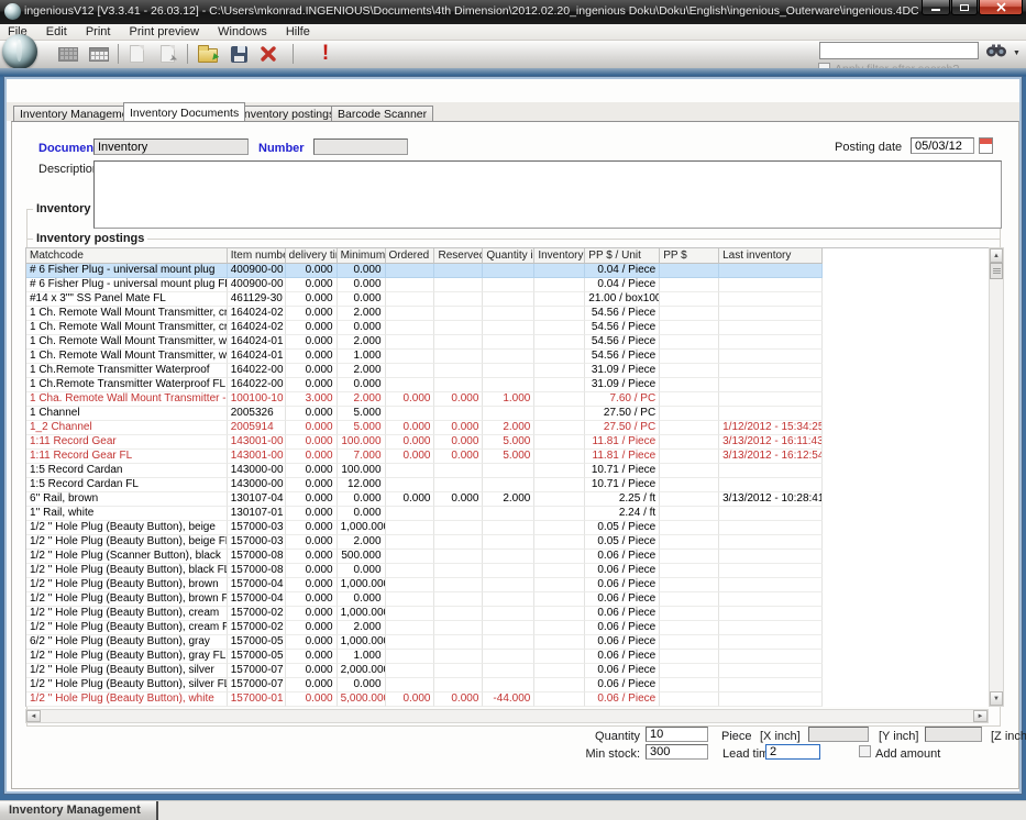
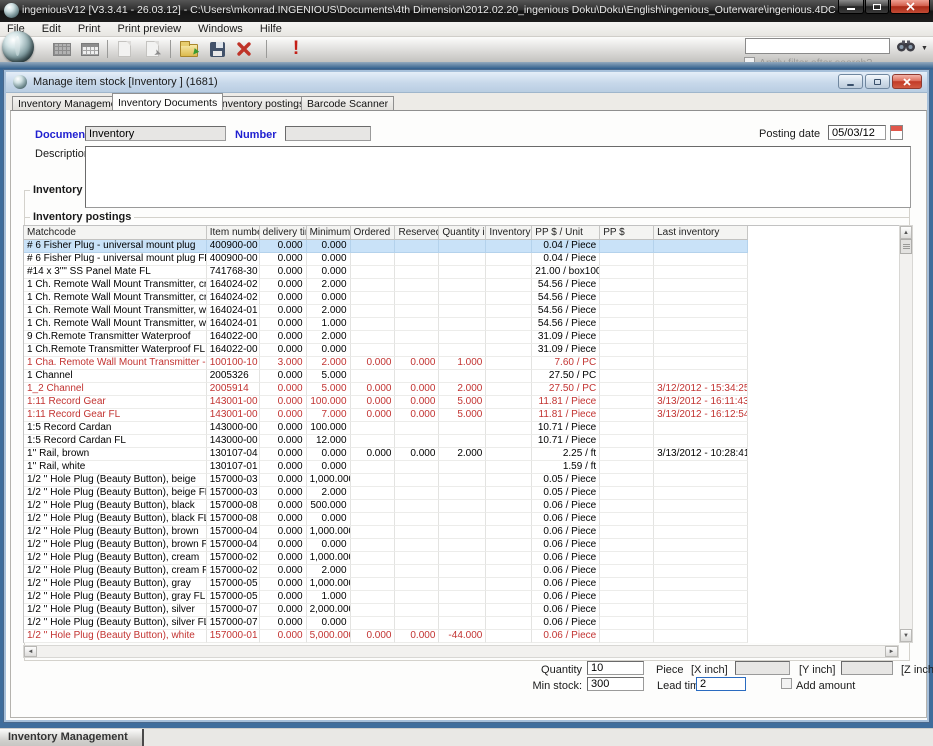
  ingeniousV12 [V3.3.41 - 26.03.12] - C:\Users\mkonrad.INGENIOUS\Documents\4th Dimension\2012.02.20_ingenious Doku\Doku\English\ingenious_Outerware\ingenious.4DC
  File Edit Print Print preview Windows Hilfe
  !
+ Manage item stock [Inventory ] (1681)
  Inventory Managem
  Inventory Documents
  nventory posting
  Barcode Scanner
  Documen
  Inventory
  Number
  Posting date
  05/03/12
  Descriptio
  Inventory postings
  Matchcode
  Item numb
  delivery ti
  Minimum
  Ordered
  Reserved
  Quantity i
  Inventory
  PP $ / Unit
  PP $
  Last inventory
  # 6 Fisher Plug - universal mount plug
  400900-00
  0.000
  0.000
  0.04 / Piece
  # 6 Fisher Plug - universal mount plug F
  400900-00
  0.000
  0.000
  0.04 / Piece
  #14 x 3"" SS Panel Mate FL
- 461129-30
+ 741768-30
  0.000
  0.000
  21.00 / box100
  1 Ch. Remote Wall Mount Transmitter, cr
  164024-02
  0.000
  2.000
  54.56 / Piece
  1 Ch. Remote Wall Mount Transmitter, cr
  164024-02
  0.000
  0.000
  54.56 / Piece
  1 Ch. Remote Wall Mount Transmitter, w
  164024-01
  0.000
  2.000
  54.56 / Piece
  1 Ch. Remote Wall Mount Transmitter, w
  164024-01
  0.000
  1.000
  54.56 / Piece
- 1 Ch.Remote Transmitter Waterproof
+ 9 Ch.Remote Transmitter Waterproof
  164022-00
  0.000
  2.000
  31.09 / Piece
  1 Ch.Remote Transmitter Waterproof FL
  164022-00
  0.000
  0.000
  31.09 / Piece
  1 Cha. Remote Wall Mount Transmitter -
  100100-10
  3.000
  2.000
  0.000
  0.000
  1.000
  7.60 / PC
  1 Channel
  2005326
  0.000
  5.000
  27.50 / PC
  1_2 Channel
  2005914
  0.000
  5.000
  0.000
  0.000
  2.000
  27.50 / PC
- 1/12/2012 - 15:34:25
+ 3/12/2012 - 15:34:25
  1:11 Record Gear
  143001-00
  0.000
  100.000
  0.000
  0.000
  5.000
  11.81 / Piece
  3/13/2012 - 16:11:43
  1:11 Record Gear FL
  143001-00
  0.000
  7.000
  0.000
  0.000
  5.000
  11.81 / Piece
  3/13/2012 - 16:12:54
  1:5 Record Cardan
  143000-00
  0.000
  100.000
  10.71 / Piece
  1:5 Record Cardan FL
  143000-00
  0.000
  12.000
  10.71 / Piece
- 6'' Rail, brown
+ 1'' Rail, brown
  130107-04
  0.000
  0.000
  0.000
  0.000
  2.000
  2.25 / ft
  3/13/2012 - 10:28:41
  1'' Rail, white
  130107-01
  0.000
  0.000
- 2.24 / ft
+ 1.59 / ft
  1/2 '' Hole Plug (Beauty Button), beige
  157000-03
  0.000
  1,000.00
  0.05 / Piece
  1/2 '' Hole Plug (Beauty Button), beige F
  157000-03
  0.000
  2.000
  0.05 / Piece
- 1/2 '' Hole Plug (Scanner Button), black
+ 1/2 '' Hole Plug (Beauty Button), black
  157000-08
  0.000
  500.000
  0.06 / Piece
  1/2 '' Hole Plug (Beauty Button), black FL
  157000-08
  0.000
  0.000
  0.06 / Piece
  1/2 '' Hole Plug (Beauty Button), brown
  157000-04
  0.000
  1,000.00
  0.06 / Piece
  1/2 '' Hole Plug (Beauty Button), brown F
  157000-04
  0.000
  0.000
  0.06 / Piece
  1/2 '' Hole Plug (Beauty Button), cream
  157000-02
  0.000
  1,000.00
  0.06 / Piece
  1/2 '' Hole Plug (Beauty Button), cream F
  157000-02
  0.000
  2.000
  0.06 / Piece
- 6/2 '' Hole Plug (Beauty Button), gray
+ 1/2 '' Hole Plug (Beauty Button), gray
  157000-05
  0.000
  1,000.00
  0.06 / Piece
  1/2 '' Hole Plug (Beauty Button), gray FL
  157000-05
  0.000
  1.000
  0.06 / Piece
  1/2 '' Hole Plug (Beauty Button), silver
  157000-07
  0.000
  2,000.00
  0.06 / Piece
  1/2 '' Hole Plug (Beauty Button), silver FL
  157000-07
  0.000
  0.000
  0.06 / Piece
  1/2 '' Hole Plug (Beauty Button), white
  157000-01
  0.000
  5,000.00
  0.000
  0.000
  -44.000
  0.06 / Piece
  Quantity
  10
  Piece
  [X inch]
  [Y inch]
  [Z inch
  Min stock:
  300
  Lead tim
  2
  Add amount
  Inventory Management
